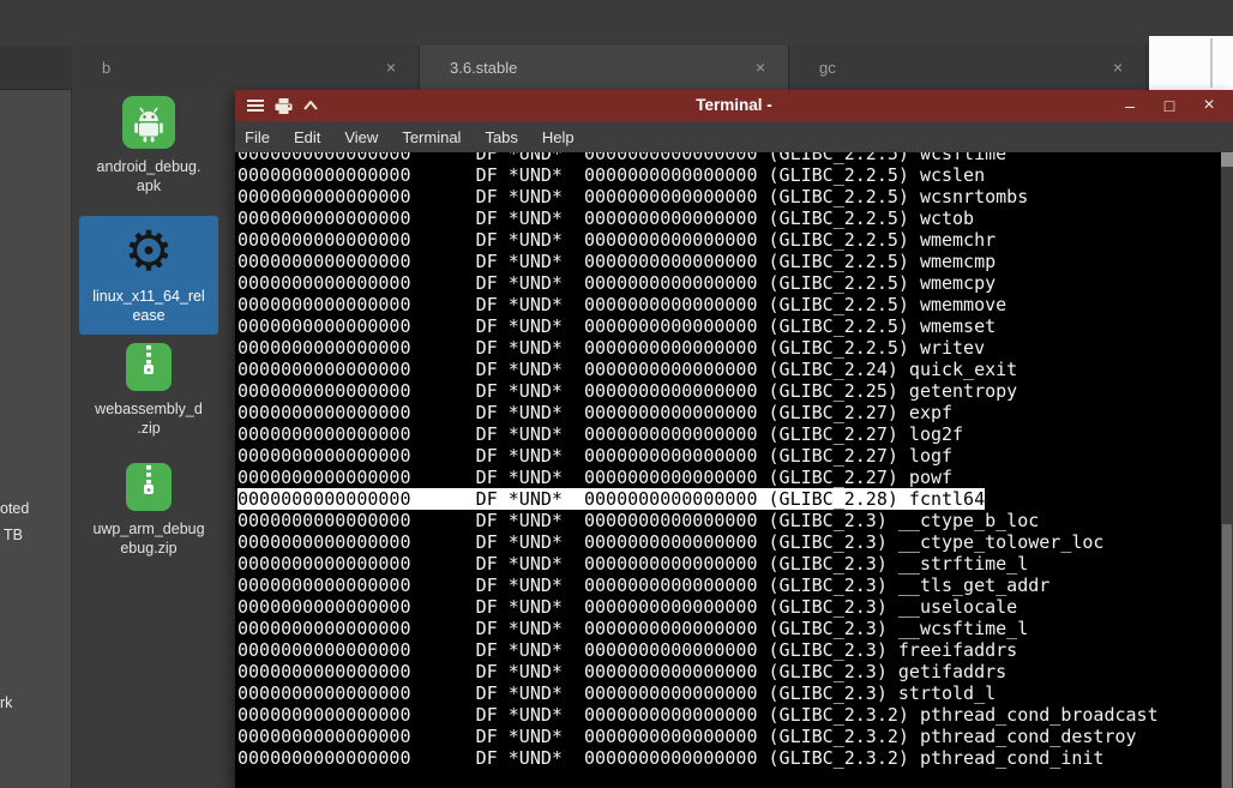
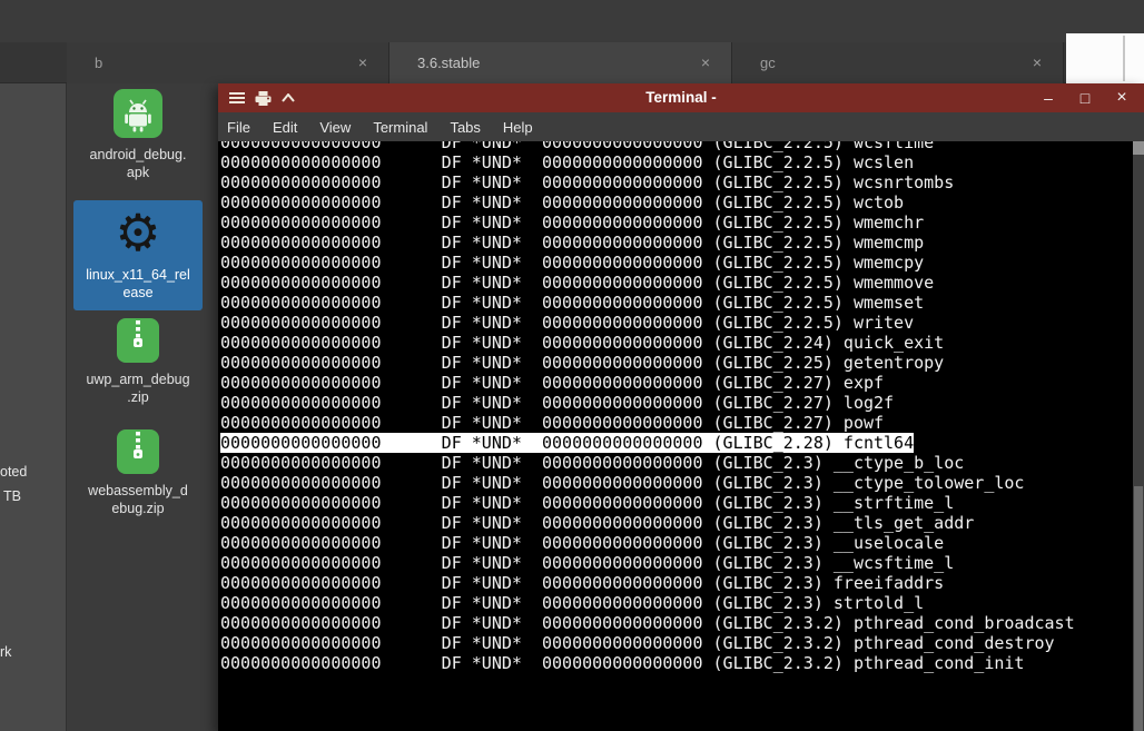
  b
  ×
  3.6.stable
  ×
  gc
  ×
  oted
  TB
  rk
  android_debug.
  apk
  linux_x11_64_rel
  ease
- webassembly_d
+ uwp_arm_debug
  .zip
- uwp_arm_debug
+ webassembly_d
  ebug.zip
  Terminal -
  –
  □
  ×
  File
  Edit
  View
  Terminal
  Tabs
  Help
  0000000000000000 DF *UND* 0000000000000000 (GLIBC_2.2.5) wcsftime
  0000000000000000 DF *UND* 0000000000000000 (GLIBC_2.2.5) wcslen
  0000000000000000 DF *UND* 0000000000000000 (GLIBC_2.2.5) wcsnrtombs
  0000000000000000 DF *UND* 0000000000000000 (GLIBC_2.2.5) wctob
  0000000000000000 DF *UND* 0000000000000000 (GLIBC_2.2.5) wmemchr
  0000000000000000 DF *UND* 0000000000000000 (GLIBC_2.2.5) wmemcmp
  0000000000000000 DF *UND* 0000000000000000 (GLIBC_2.2.5) wmemcpy
  0000000000000000 DF *UND* 0000000000000000 (GLIBC_2.2.5) wmemmove
  0000000000000000 DF *UND* 0000000000000000 (GLIBC_2.2.5) wmemset
  0000000000000000 DF *UND* 0000000000000000 (GLIBC_2.2.5) writev
  0000000000000000 DF *UND* 0000000000000000 (GLIBC_2.24) quick_exit
  0000000000000000 DF *UND* 0000000000000000 (GLIBC_2.25) getentropy
  0000000000000000 DF *UND* 0000000000000000 (GLIBC_2.27) expf
  0000000000000000 DF *UND* 0000000000000000 (GLIBC_2.27) log2f
- 0000000000000000 DF *UND* 0000000000000000 (GLIBC_2.27) logf
  0000000000000000 DF *UND* 0000000000000000 (GLIBC_2.27) powf
  0000000000000000 DF *UND* 0000000000000000 (GLIBC_2.28) fcntl64
  0000000000000000 DF *UND* 0000000000000000 (GLIBC_2.3) __ctype_b_loc
  0000000000000000 DF *UND* 0000000000000000 (GLIBC_2.3) __ctype_tolower_loc
  0000000000000000 DF *UND* 0000000000000000 (GLIBC_2.3) __strftime_l
  0000000000000000 DF *UND* 0000000000000000 (GLIBC_2.3) __tls_get_addr
  0000000000000000 DF *UND* 0000000000000000 (GLIBC_2.3) __uselocale
  0000000000000000 DF *UND* 0000000000000000 (GLIBC_2.3) __wcsftime_l
  0000000000000000 DF *UND* 0000000000000000 (GLIBC_2.3) freeifaddrs
- 0000000000000000 DF *UND* 0000000000000000 (GLIBC_2.3) getifaddrs
  0000000000000000 DF *UND* 0000000000000000 (GLIBC_2.3) strtold_l
  0000000000000000 DF *UND* 0000000000000000 (GLIBC_2.3.2) pthread_cond_broadcast
  0000000000000000 DF *UND* 0000000000000000 (GLIBC_2.3.2) pthread_cond_destroy
  0000000000000000 DF *UND* 0000000000000000 (GLIBC_2.3.2) pthread_cond_init
